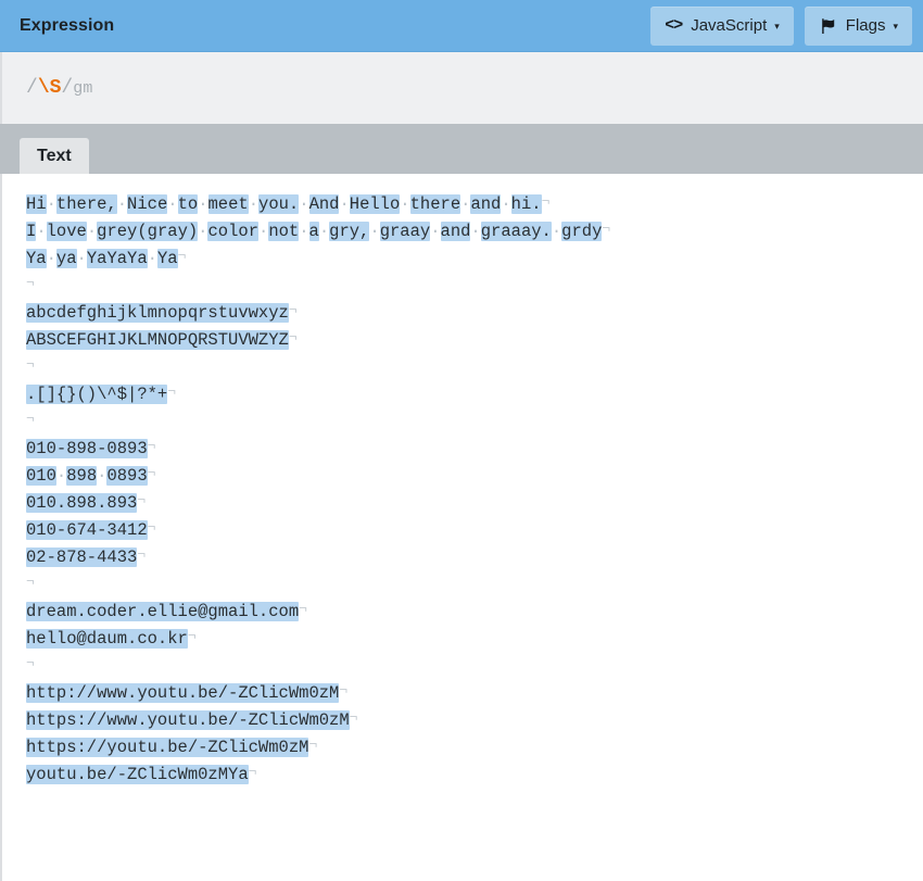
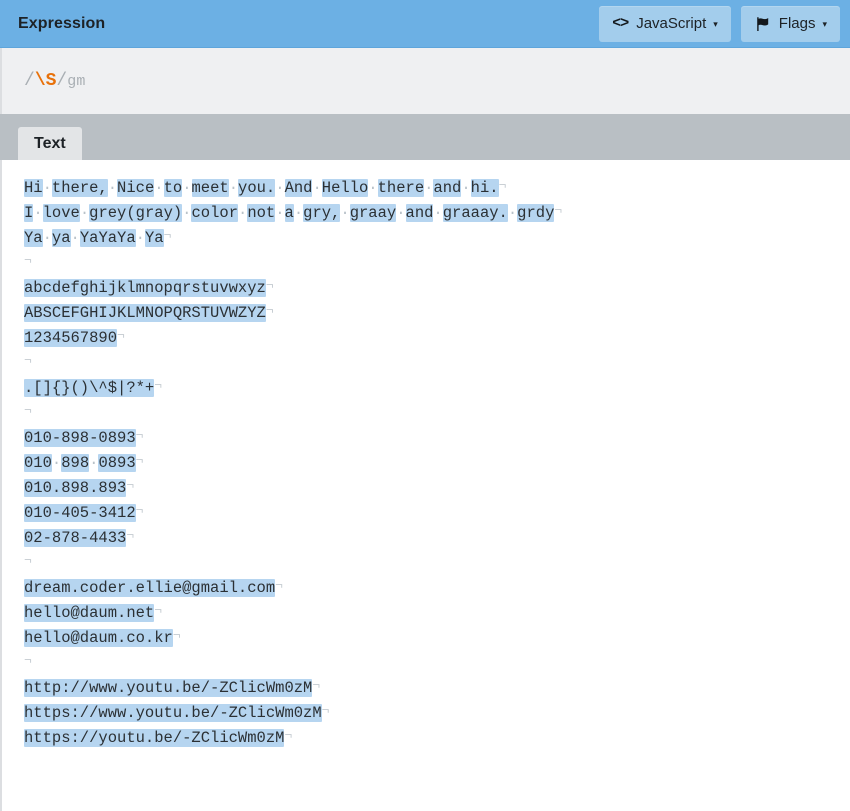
  Expression
  <>
  JavaScript
  ▾
  Flags
  ▾
  /
  \S
  /
  gm
  Text
  Hi there, Nice to meet you. And Hello there and hi.
  I love grey(gray) color not a gry, graay and graaay. grdy
  Ya ya YaYaYa Ya
  abcdefghijklmnopqrstuvwxyz
  ABSCEFGHIJKLMNOPQRSTUVWZYZ
+ 1234567890
  .[]{}()\^$|?*+
  010-898-0893
  010 898 0893
  010.898.893
- 010-674-3412
+ 010-405-3412
  02-878-4433
  dream.coder.ellie@gmail.com
+ hello@daum.net
  hello@daum.co.kr
  http://www.youtu.be/-ZClicWm0zM
  https://www.youtu.be/-ZClicWm0zM
  https://youtu.be/-ZClicWm0zM
- youtu.be/-ZClicWm0zMYa
